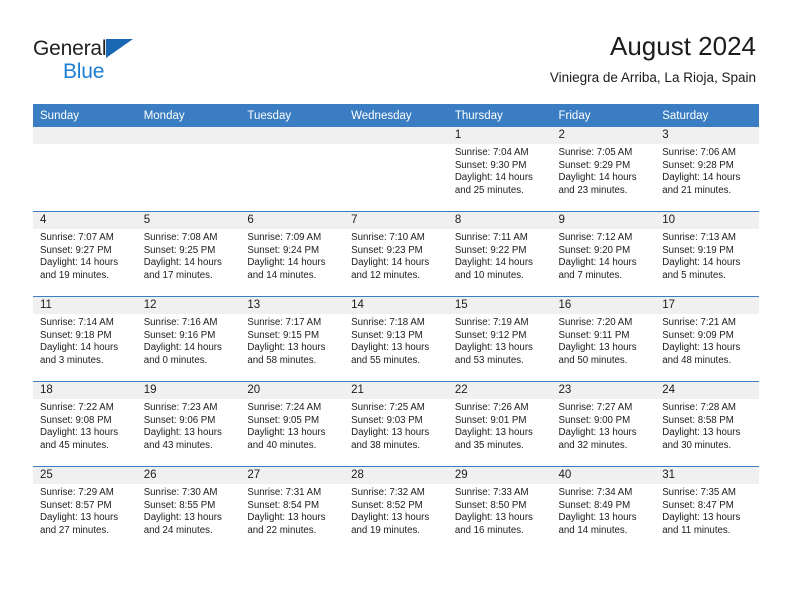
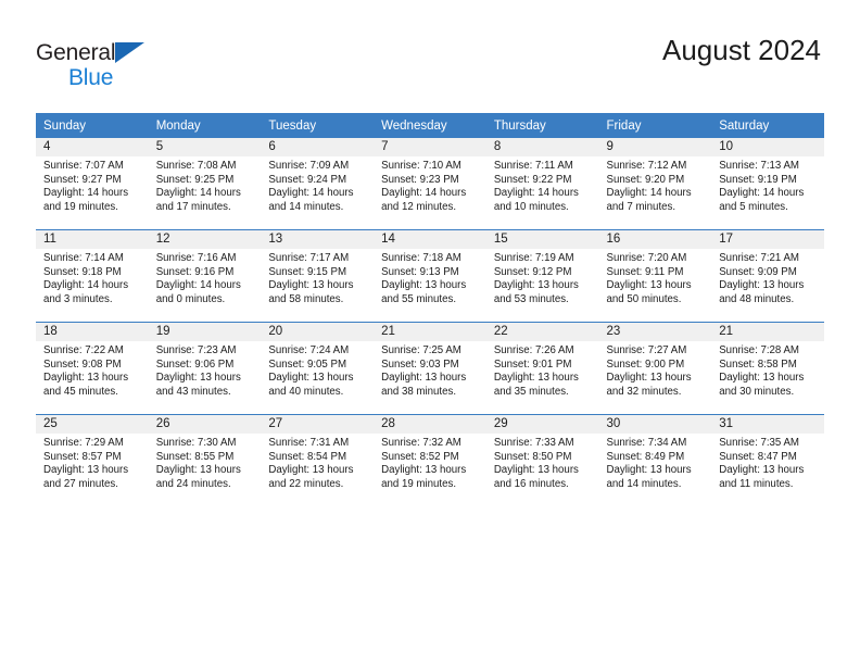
  General
  Blue
  August 2024
- Viniegra de Arriba, La Rioja, Spain
  Sunday	Monday	Tuesday	Wednesday	Thursday	Friday	Saturday
- 				1Sunrise: 7:04 AMSunset: 9:30 PMDaylight: 14 hoursand 25 minutes.	2Sunrise: 7:05 AMSunset: 9:29 PMDaylight: 14 hoursand 23 minutes.	3Sunrise: 7:06 AMSunset: 9:28 PMDaylight: 14 hoursand 21 minutes.
  4Sunrise: 7:07 AMSunset: 9:27 PMDaylight: 14 hoursand 19 minutes.	5Sunrise: 7:08 AMSunset: 9:25 PMDaylight: 14 hoursand 17 minutes.	6Sunrise: 7:09 AMSunset: 9:24 PMDaylight: 14 hoursand 14 minutes.	7Sunrise: 7:10 AMSunset: 9:23 PMDaylight: 14 hoursand 12 minutes.	8Sunrise: 7:11 AMSunset: 9:22 PMDaylight: 14 hoursand 10 minutes.	9Sunrise: 7:12 AMSunset: 9:20 PMDaylight: 14 hoursand 7 minutes.	10Sunrise: 7:13 AMSunset: 9:19 PMDaylight: 14 hoursand 5 minutes.
  11Sunrise: 7:14 AMSunset: 9:18 PMDaylight: 14 hoursand 3 minutes.	12Sunrise: 7:16 AMSunset: 9:16 PMDaylight: 14 hoursand 0 minutes.	13Sunrise: 7:17 AMSunset: 9:15 PMDaylight: 13 hoursand 58 minutes.	14Sunrise: 7:18 AMSunset: 9:13 PMDaylight: 13 hoursand 55 minutes.	15Sunrise: 7:19 AMSunset: 9:12 PMDaylight: 13 hoursand 53 minutes.	16Sunrise: 7:20 AMSunset: 9:11 PMDaylight: 13 hoursand 50 minutes.	17Sunrise: 7:21 AMSunset: 9:09 PMDaylight: 13 hoursand 48 minutes.
- 18Sunrise: 7:22 AMSunset: 9:08 PMDaylight: 13 hoursand 45 minutes.	19Sunrise: 7:23 AMSunset: 9:06 PMDaylight: 13 hoursand 43 minutes.	20Sunrise: 7:24 AMSunset: 9:05 PMDaylight: 13 hoursand 40 minutes.	21Sunrise: 7:25 AMSunset: 9:03 PMDaylight: 13 hoursand 38 minutes.	22Sunrise: 7:26 AMSunset: 9:01 PMDaylight: 13 hoursand 35 minutes.	23Sunrise: 7:27 AMSunset: 9:00 PMDaylight: 13 hoursand 32 minutes.	24Sunrise: 7:28 AMSunset: 8:58 PMDaylight: 13 hoursand 30 minutes.
+ 18Sunrise: 7:22 AMSunset: 9:08 PMDaylight: 13 hoursand 45 minutes.	19Sunrise: 7:23 AMSunset: 9:06 PMDaylight: 13 hoursand 43 minutes.	20Sunrise: 7:24 AMSunset: 9:05 PMDaylight: 13 hoursand 40 minutes.	21Sunrise: 7:25 AMSunset: 9:03 PMDaylight: 13 hoursand 38 minutes.	22Sunrise: 7:26 AMSunset: 9:01 PMDaylight: 13 hoursand 35 minutes.	23Sunrise: 7:27 AMSunset: 9:00 PMDaylight: 13 hoursand 32 minutes.	21Sunrise: 7:28 AMSunset: 8:58 PMDaylight: 13 hoursand 30 minutes.
- 25Sunrise: 7:29 AMSunset: 8:57 PMDaylight: 13 hoursand 27 minutes.	26Sunrise: 7:30 AMSunset: 8:55 PMDaylight: 13 hoursand 24 minutes.	27Sunrise: 7:31 AMSunset: 8:54 PMDaylight: 13 hoursand 22 minutes.	28Sunrise: 7:32 AMSunset: 8:52 PMDaylight: 13 hoursand 19 minutes.	29Sunrise: 7:33 AMSunset: 8:50 PMDaylight: 13 hoursand 16 minutes.	40Sunrise: 7:34 AMSunset: 8:49 PMDaylight: 13 hoursand 14 minutes.	31Sunrise: 7:35 AMSunset: 8:47 PMDaylight: 13 hoursand 11 minutes.
+ 25Sunrise: 7:29 AMSunset: 8:57 PMDaylight: 13 hoursand 27 minutes.	26Sunrise: 7:30 AMSunset: 8:55 PMDaylight: 13 hoursand 24 minutes.	27Sunrise: 7:31 AMSunset: 8:54 PMDaylight: 13 hoursand 22 minutes.	28Sunrise: 7:32 AMSunset: 8:52 PMDaylight: 13 hoursand 19 minutes.	29Sunrise: 7:33 AMSunset: 8:50 PMDaylight: 13 hoursand 16 minutes.	30Sunrise: 7:34 AMSunset: 8:49 PMDaylight: 13 hoursand 14 minutes.	31Sunrise: 7:35 AMSunset: 8:47 PMDaylight: 13 hoursand 11 minutes.
